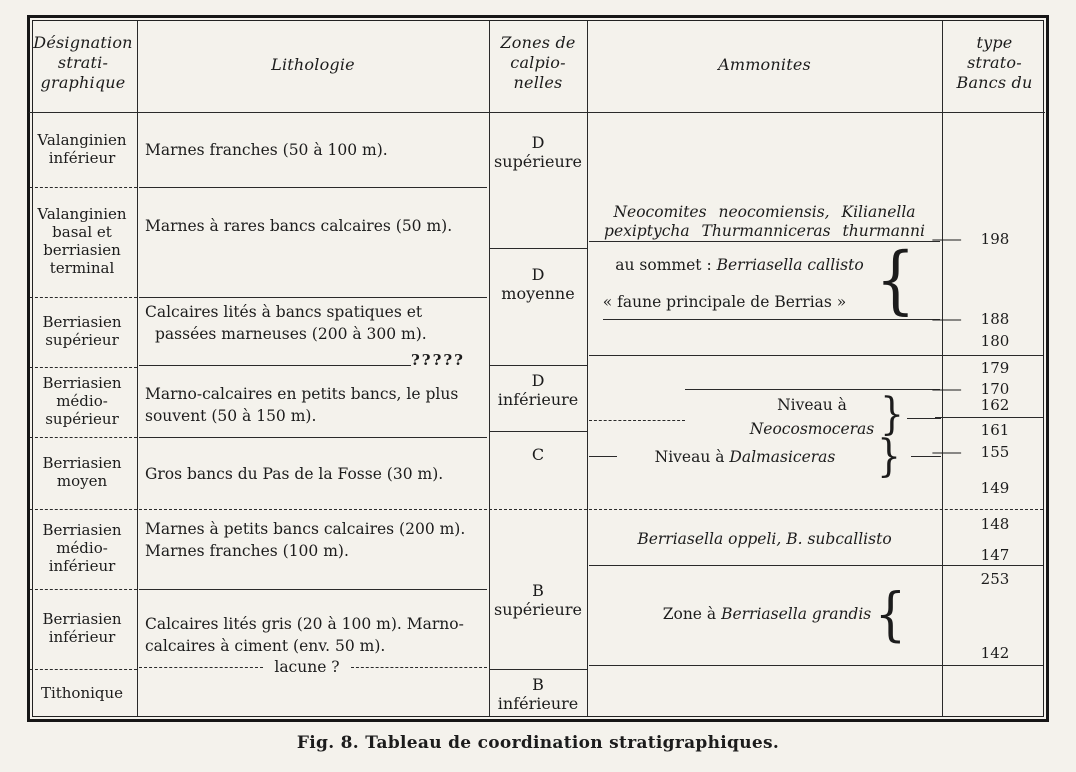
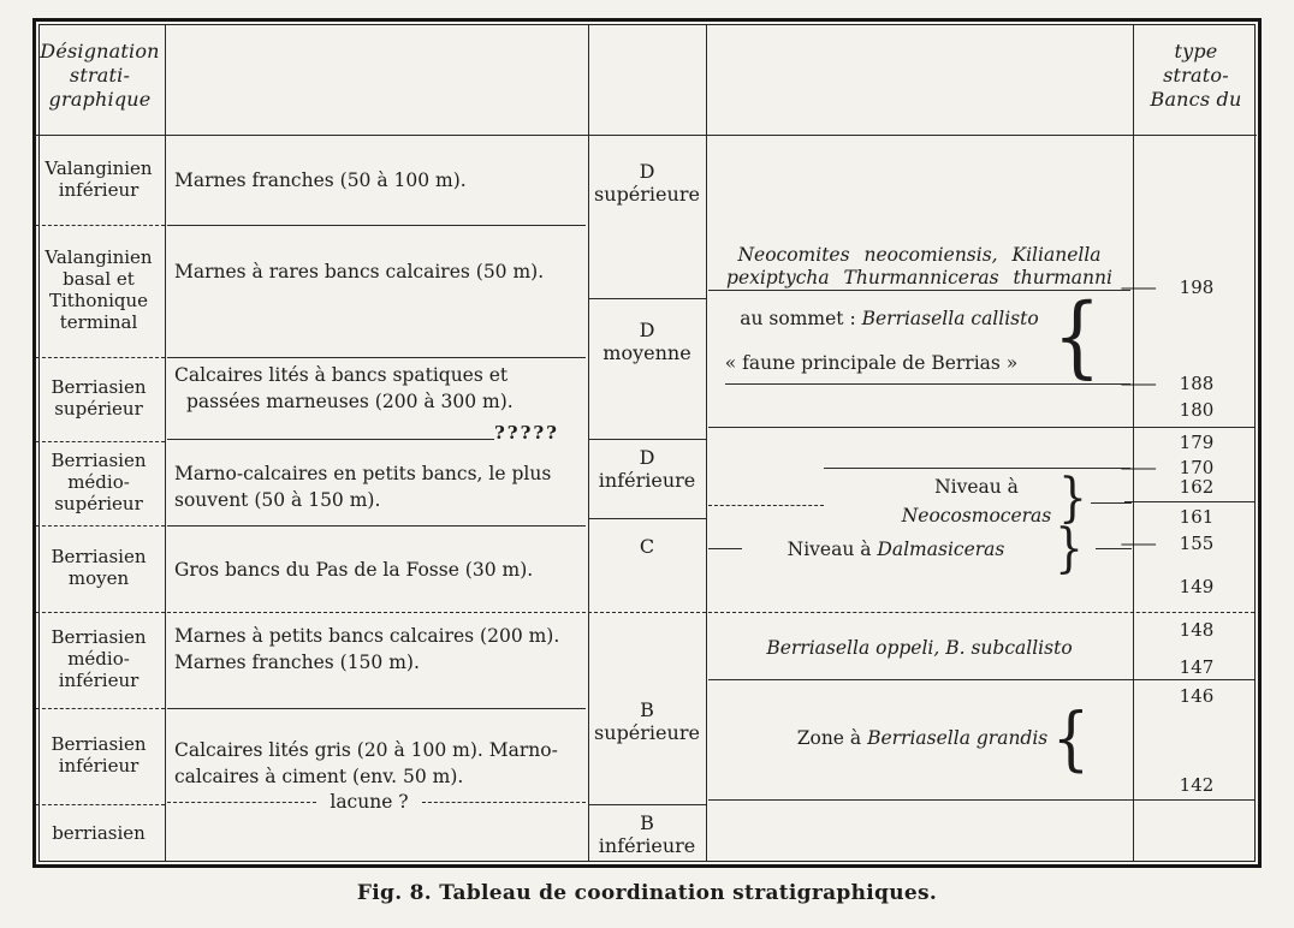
  Désignation
  strati-
  graphique
- Lithologie
- Zones de
- calpio-
- nelles
- Ammonites
  type
  strato-
  Bancs du
  Valanginien
  inférieur
  Valanginien
  basal et
- berriasien
+ Tithonique
  terminal
  Berriasien
  supérieur
  Berriasien
  médio-
  supérieur
  Berriasien
  moyen
  Berriasien
  médio-
  inférieur
  Berriasien
  inférieur
- Tithonique
+ berriasien
  Marnes franches (50 à 100 m).
  Marnes à rares bancs calcaires (50 m).
  Calcaires lités à bancs spatiques et passées marneuses (200 à 300 m).
  Marno-calcaires en petits bancs, le plus souvent (50 à 150 m).
  Gros bancs du Pas de la Fosse (30 m).
- Marnes à petits bancs calcaires (200 m). Marnes franches (100 m).
+ Marnes à petits bancs calcaires (200 m). Marnes franches (150 m).
  Calcaires lités gris (20 à 100 m). Marno-calcaires à ciment (env. 50 m).
  ?????
  lacune ?
  D
  supérieure
  D
  moyenne
  D
  inférieure
  C
  B
  supérieure
  B
  inférieure
  Neocomites neocomiensis, Kilianella
  pexiptycha Thurmanniceras thurmanni
  au sommet : Berriasella callisto
  « faune principale de Berrias »
  {
  Niveau à
  Neocosmoceras
  }
  Niveau à Dalmasiceras
  }
  Berriasella oppeli, B. subcallisto
  Zone à Berriasella grandis
  {
  —
  198
  —
  188
  180
  179
  —
  170
  162
  161
  —
  155
  149
  148
  147
- 253
+ 146
  142
  Fig. 8. Tableau de coordination stratigraphiques.
